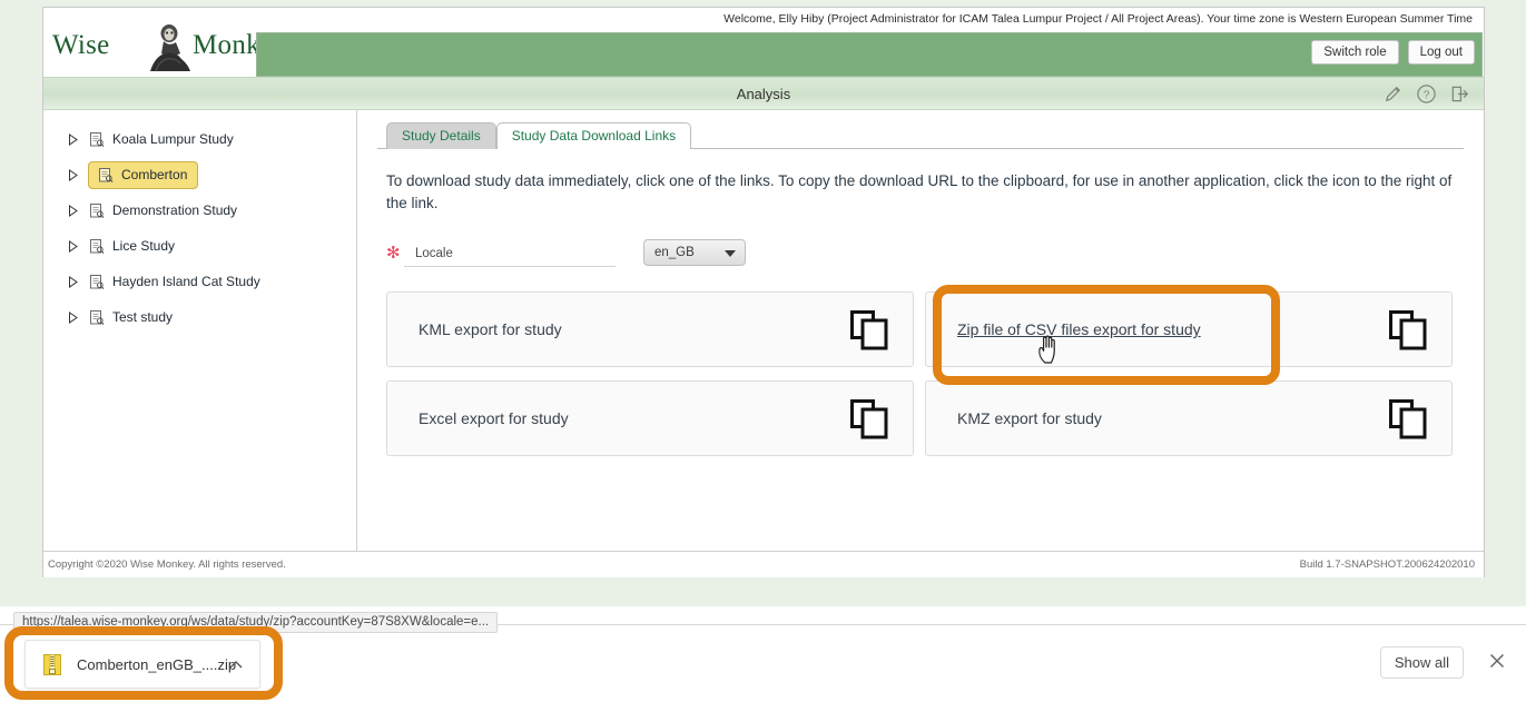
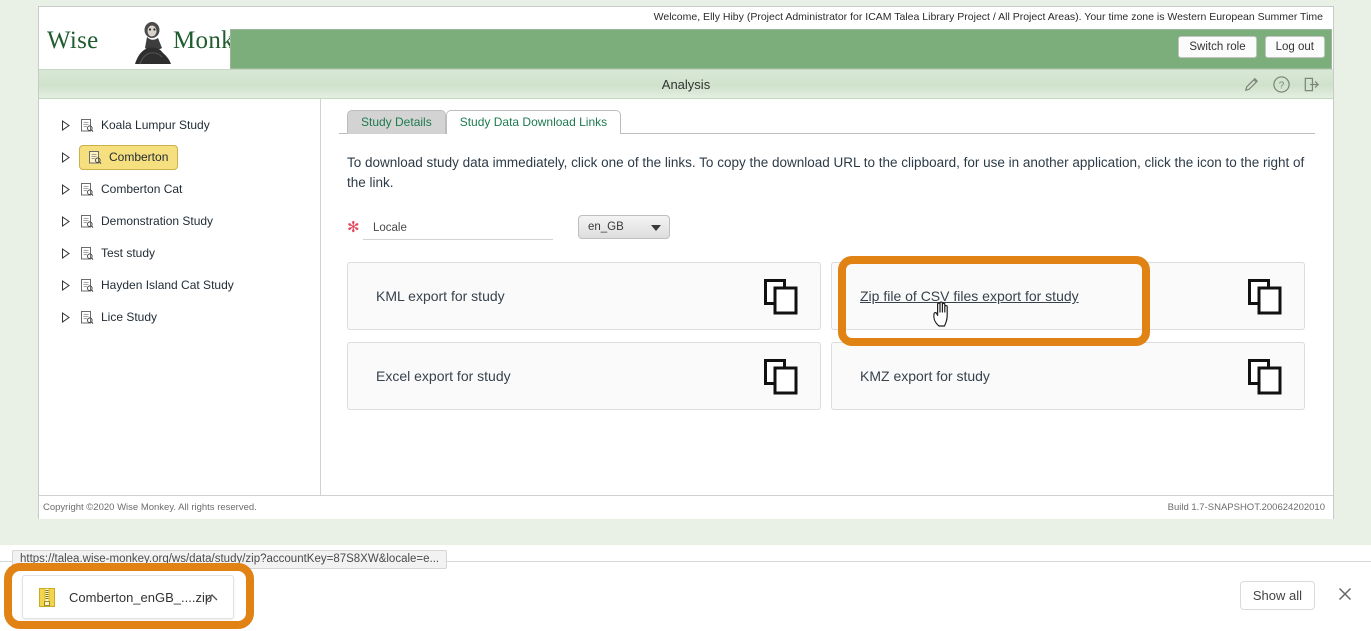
  Wise
- Welcome, Elly Hiby (Project Administrator for ICAM Talea Lumpur Project / All Project Areas). Your time zone is Western European Summer Time
+ Welcome, Elly Hiby (Project Administrator for ICAM Talea Library Project / All Project Areas). Your time zone is Western European Summer Time
  Switch role
  Log out
  Analysis
  ?
  Koala Lumpur Study
  Comberton
+ Comberton Cat
  Demonstration Study
- Lice Study
+ Test study
  Hayden Island Cat Study
- Test study
+ Lice Study
  Study Details
  Study Data Download Links
  To download study data immediately, click one of the links. To copy the download URL to the clipboard, for use in another application, click the icon to the right of the link.
  ✻
  Locale
  en_GB
  KML export for study
  Zip file of CSV files export for study
  Excel export for study
  KMZ export for study
  Copyright ©2020 Wise Monkey. All rights reserved.
  Build 1.7-SNAPSHOT.200624202010
  https://talea.wise-monkey.org/ws/data/study/zip?accountKey=87S8XW&locale=e...
  Comberton_enGB_....zip
  Show all
